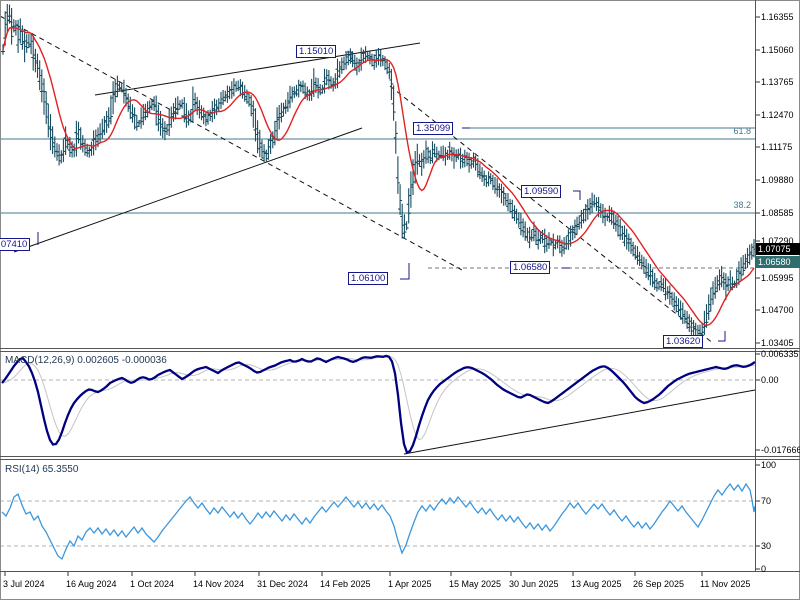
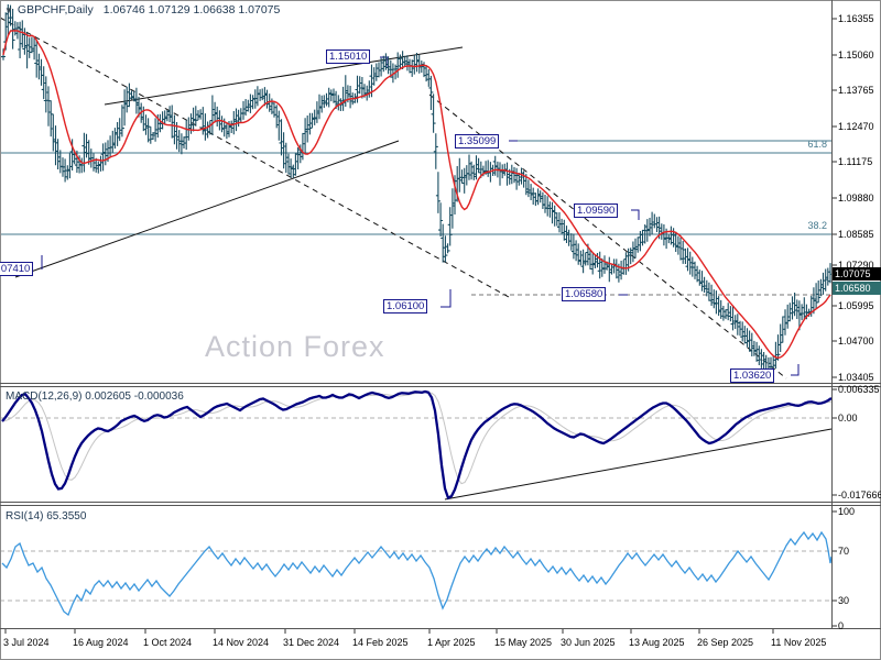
+ ▼ GBPCHF,Daily 1.06746 1.07129 1.06638 1.07075
+ Action Forex
  MACD(12,26,9) 0.002605 -0.000036
  RSI(14) 65.3550
  1.16355
  1.15060
  1.13765
  1.12470
  1.11175
  1.09880
  1.08585
  1.07290
  1.05995
  1.04700
  1.03405
  0.006335
  0.00
  -0.017666
  100
  70
  30
  0
  1.07075
  1.06580
  3 Jul 2024
  16 Aug 2024
  1 Oct 2024
  14 Nov 2024
  31 Dec 2024
  14 Feb 2025
  1 Apr 2025
  15 May 2025
  30 Jun 2025
  13 Aug 2025
  26 Sep 2025
  11 Nov 2025
  1.15010
  1.35099
  1.09590
  07410
  1.06580
  1.06100
  1.03620
  61.8
  38.2
